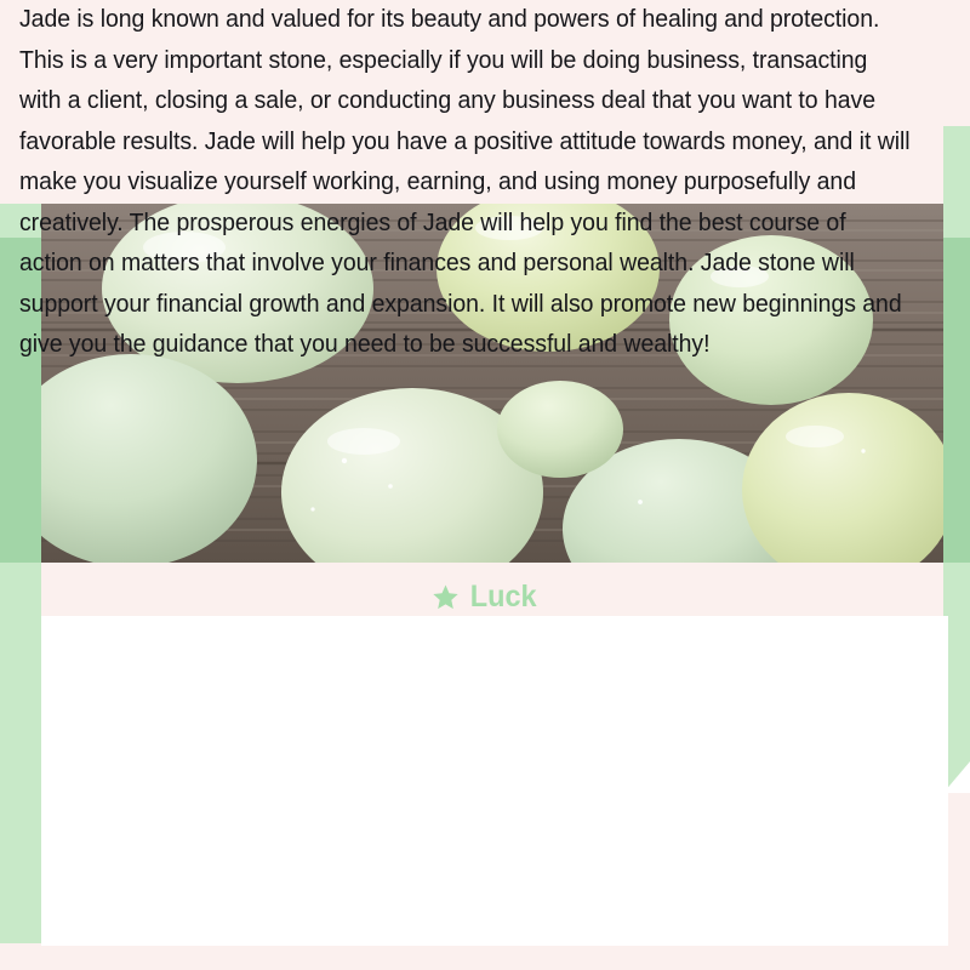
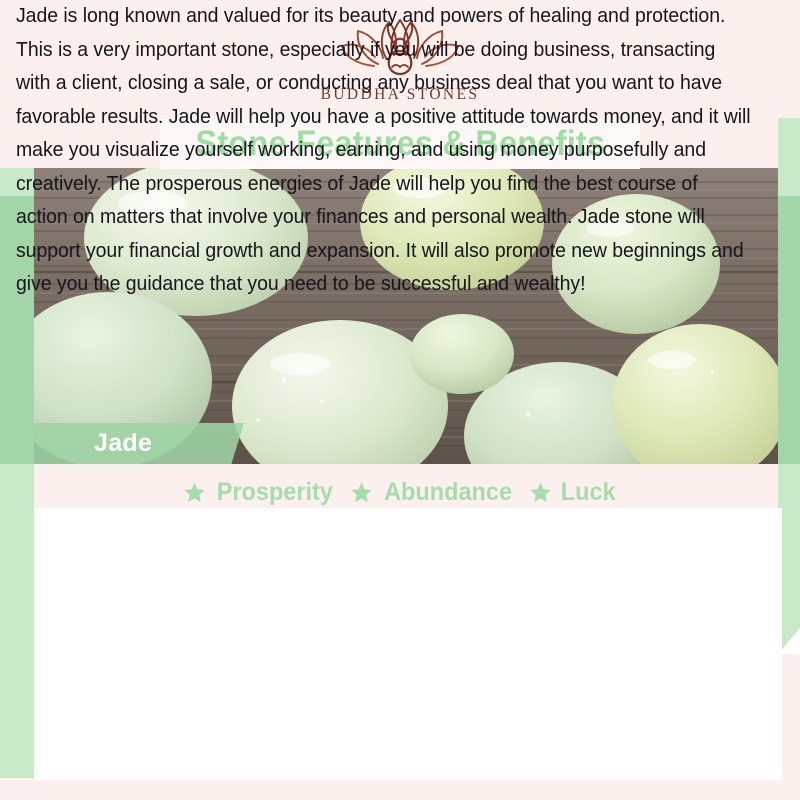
+ BUDDHA STONES
+ Stone Features & Benefits
+ Jade
+ Prosperity
+ Abundance
  Luck
  Jade is long known and valued for its beauty and powers of healing and protection. This is a very important stone, especially if you will be doing business, transacting with a client, closing a sale, or conducting any business deal that you want to have favorable results. Jade will help you have a positive attitude towards money, and it will make you visualize yourself working, earning, and using money purposefully and creatively. The prosperous energies of Jade will help you find the best course of action on matters that involve your finances and personal wealth. Jade stone will support your financial growth and expansion. It will also promote new beginnings and give you the guidance that you need to be successful and wealthy!
